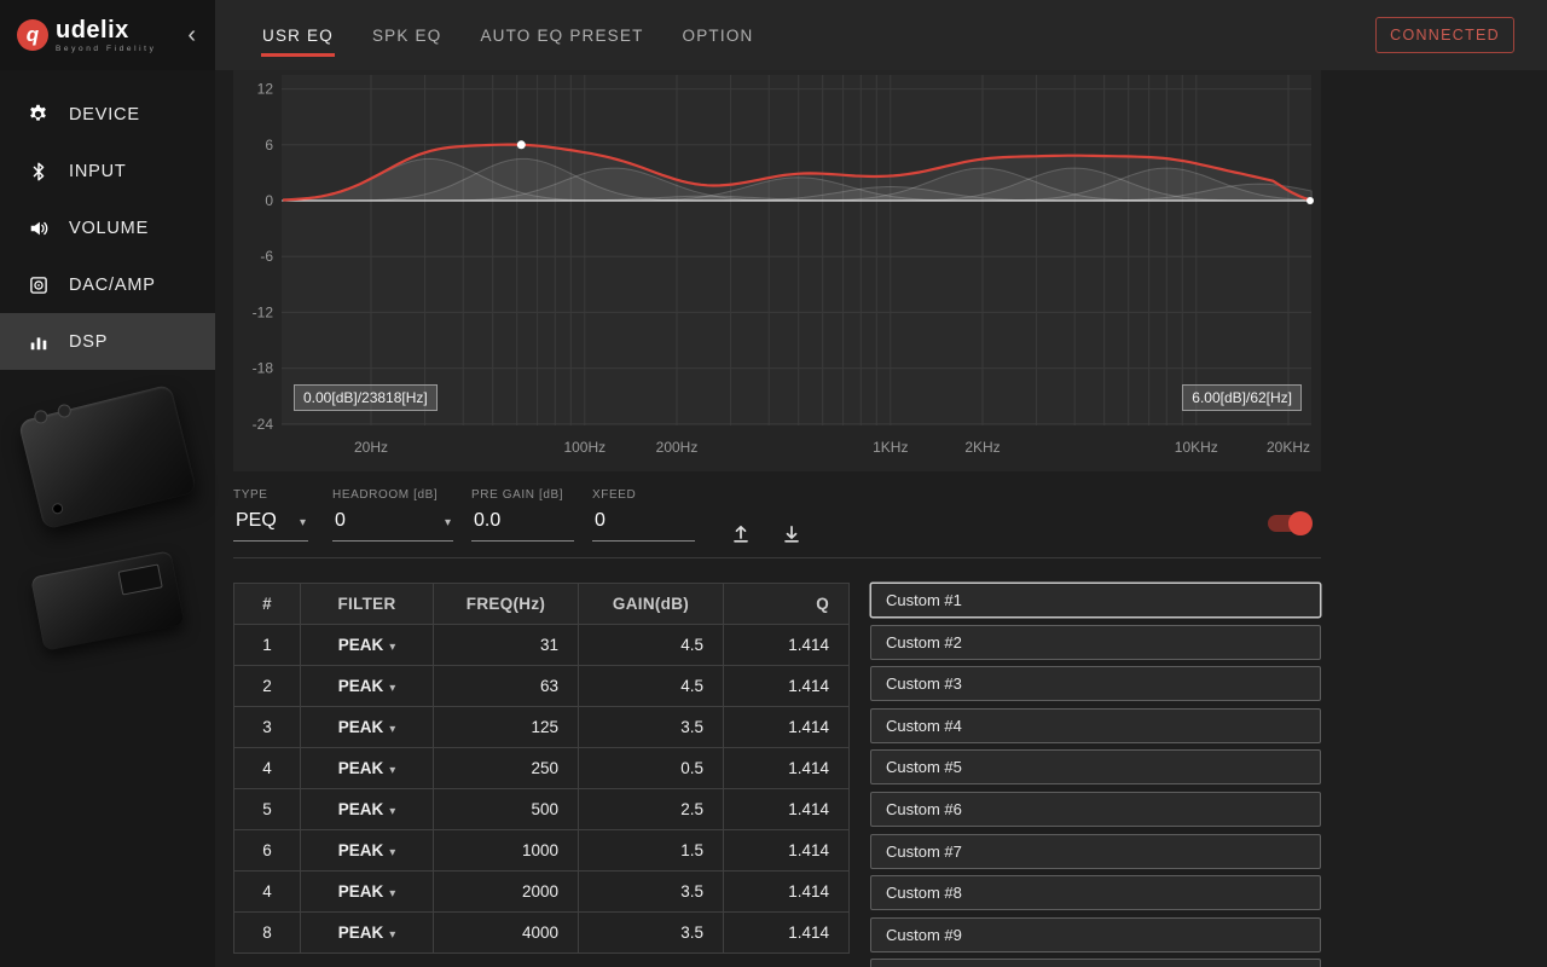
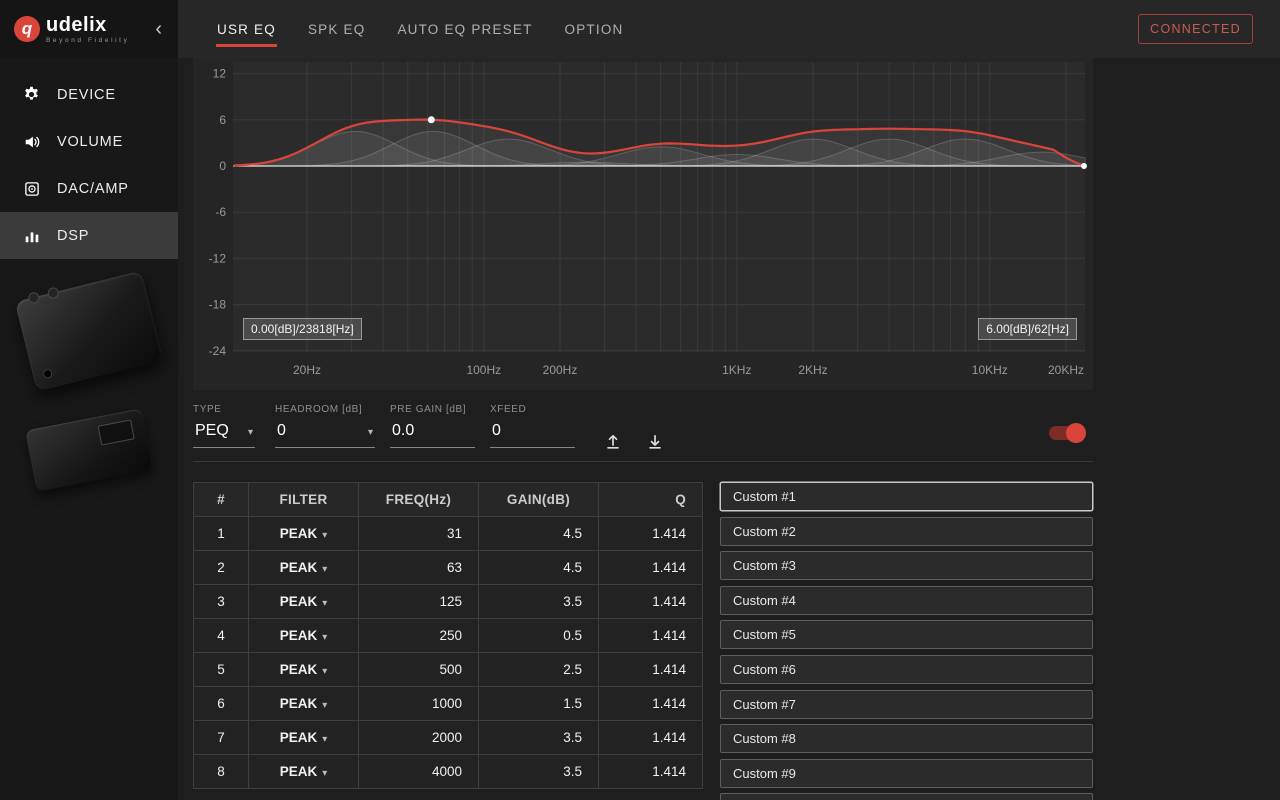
  q
  udelix
  ‹
  DEVICE
- INPUT
  VOLUME
  DAC/AMP
  DSP
  USR EQ
  SPK EQ
  AUTO EQ PRESET
  OPTION
  CONNECTED
  12
  6
  0
  -6
  -12
  -18
  -24
  20Hz
  100Hz
  200Hz
  1KHz
  2KHz
  10KHz
  20KHz
  0.00[dB]/23818[Hz]
  6.00[dB]/62[Hz]
  TYPE
  PEQ
  ▾
  HEADROOM [dB]
  0
  ▾
  PRE GAIN [dB]
  0.0
  XFEED
  0
  #	FILTER	FREQ(Hz)	GAIN(dB)	Q
  1	PEAK ▾	31	4.5	1.414
  2	PEAK ▾	63	4.5	1.414
  3	PEAK ▾	125	3.5	1.414
  4	PEAK ▾	250	0.5	1.414
  5	PEAK ▾	500	2.5	1.414
  6	PEAK ▾	1000	1.5	1.414
- 4	PEAK ▾	2000	3.5	1.414
+ 7	PEAK ▾	2000	3.5	1.414
  8	PEAK ▾	4000	3.5	1.414
  Custom #1
  Custom #2
  Custom #3
  Custom #4
  Custom #5
  Custom #6
  Custom #7
  Custom #8
  Custom #9
